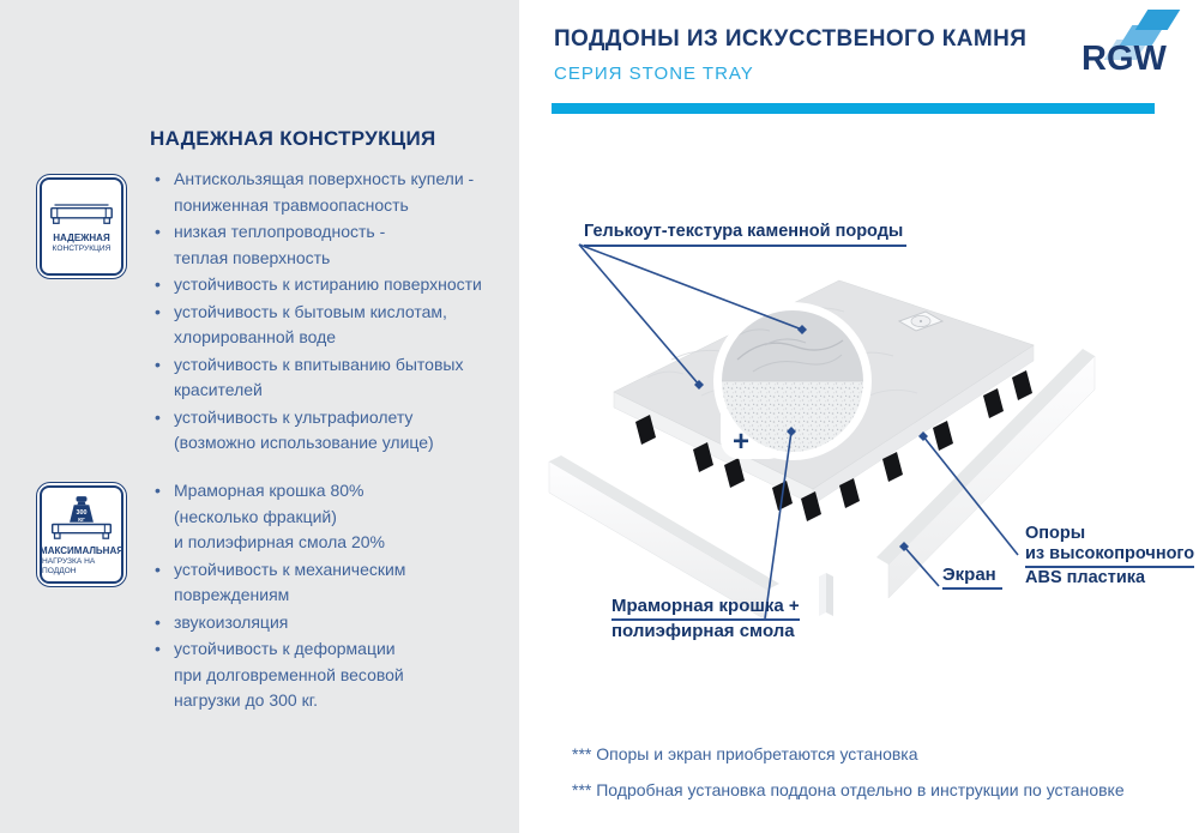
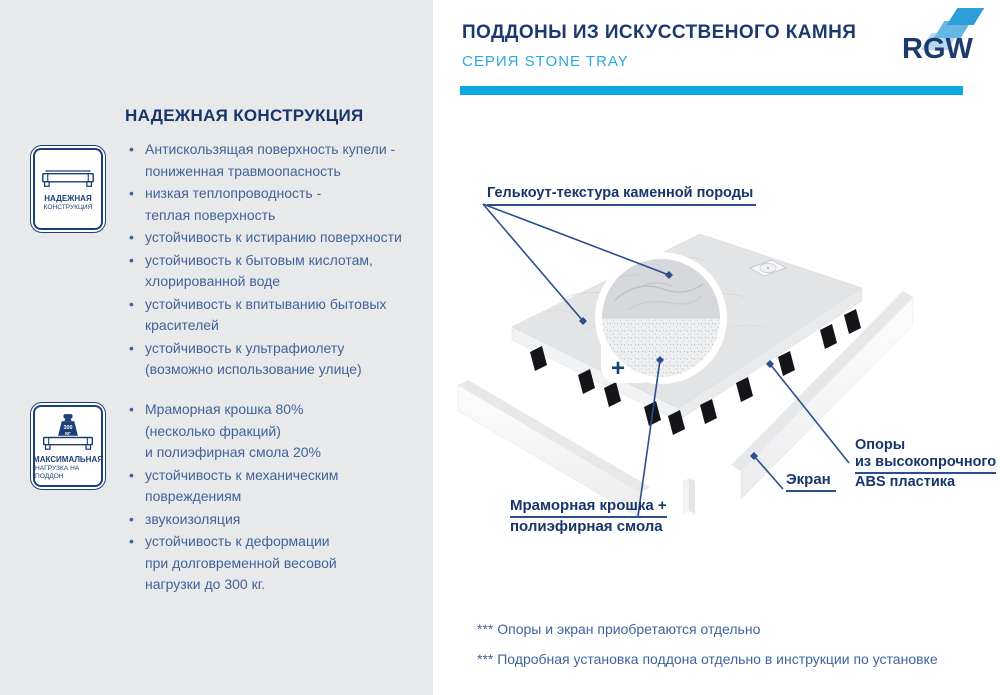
  ПОДДОНЫ ИЗ ИСКУССТВЕНОГО КАМНЯ
  СЕРИЯ STONE TRAY
  RGW
  НАДЕЖНАЯ КОНСТРУКЦИЯ
  НАДЕЖНАЯ
  МАКСИМАЛЬНАЯ
  Антискользящая поверхность купели -
  пониженная травмоопасность
  низкая теплопроводность -
  теплая поверхность
  устойчивость к истиранию поверхности
  устойчивость к бытовым кислотам,
  хлорированной воде
  устойчивость к впитыванию бытовых
  красителей
  устойчивость к ультрафиолету
  (возможно использование улице)
  Мраморная крошка 80%
  (несколько фракций)
  и полиэфирная смола 20%
  устойчивость к механическим
  повреждениям
  звукоизоляция
  устойчивость к деформации
  при долговременной весовой
  нагрузки до 300 кг.
  +
  Гелькоут-текстура каменной породы
  Мраморная крошка +
  полиэфирная смола
  Опоры
  из высокопрочного
  ABS пластика
  Экран
- *** Опоры и экран приобретаются установка
+ *** Опоры и экран приобретаются отдельно
  *** Подробная установка поддона отдельно в инструкции по установке
